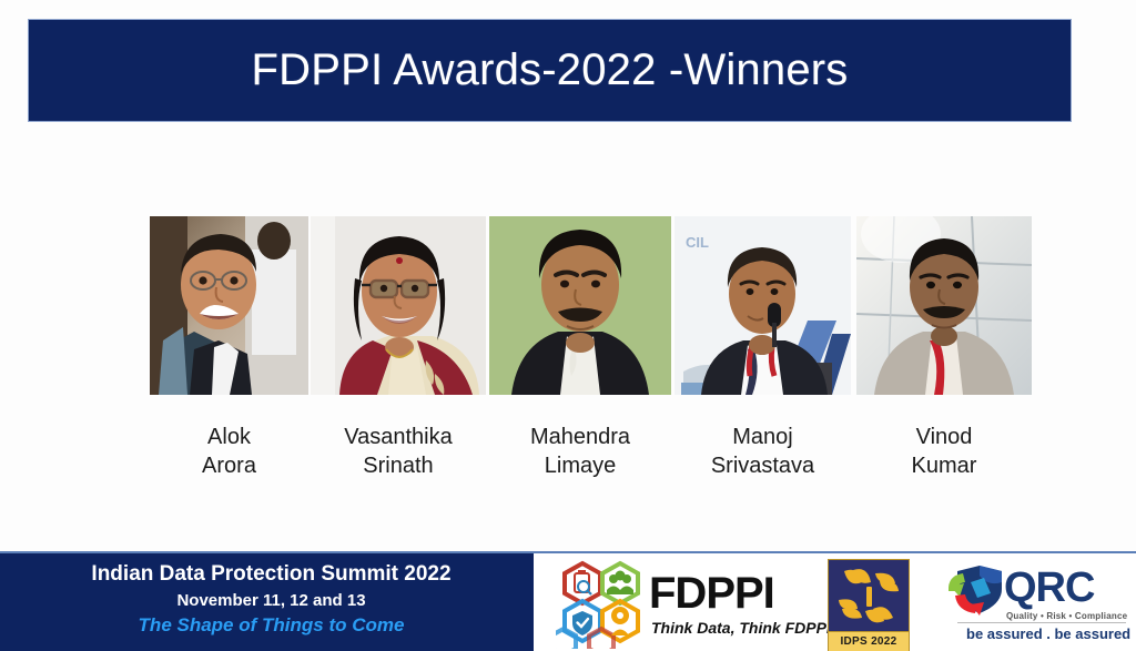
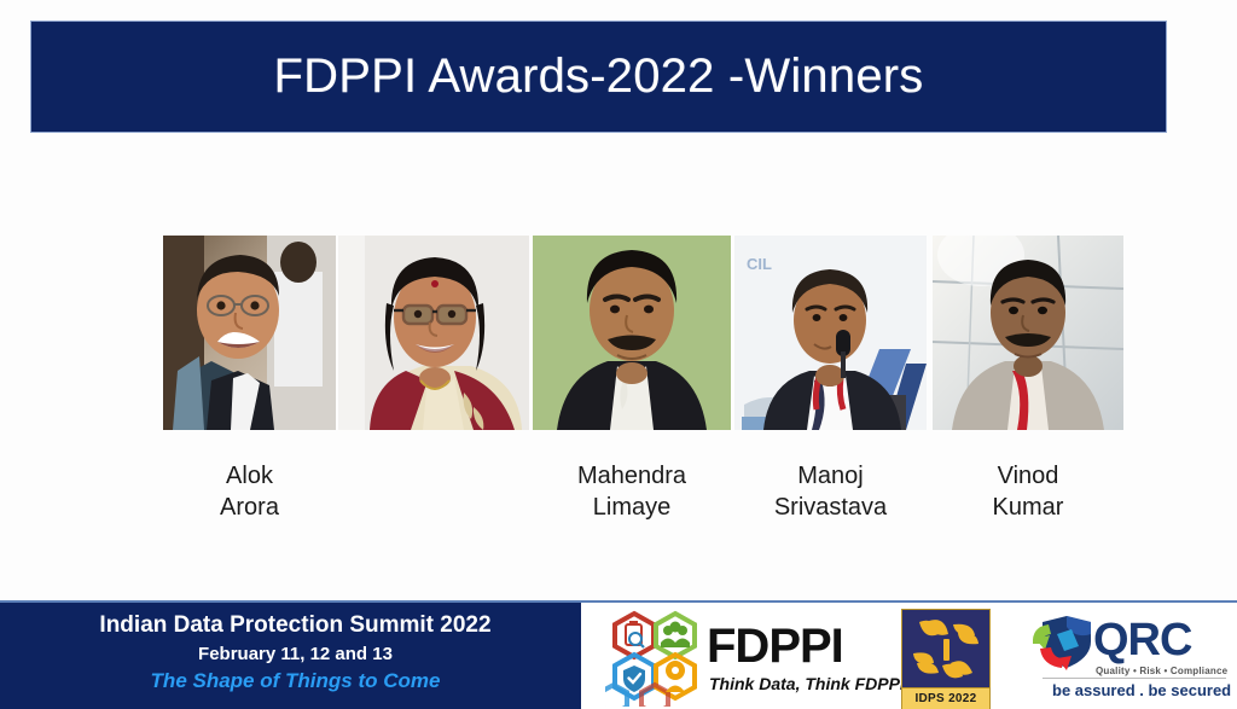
  FDPPI Awards-2022 -Winners
  Alok
  Arora
- Vasanthika
- Srinath
  Mahendra
  Limaye
  CIL
  Manoj
  Srivastava
  Vinod
  Kumar
  Indian Data Protection Summit 2022
- November 11, 12 and 13
+ February 11, 12 and 13
  The Shape of Things to Come
  FDPPI
  Think Data, Think FDPP
  IDPS 2022
  QRC
  Quality • Risk • Compliance
- be assured . be assured
+ be assured . be secured
